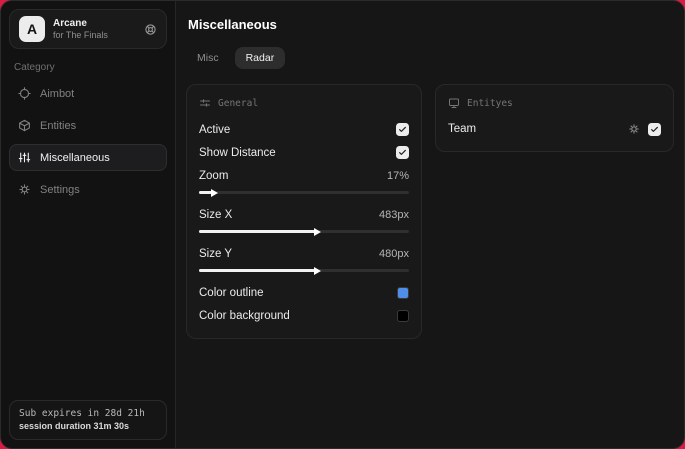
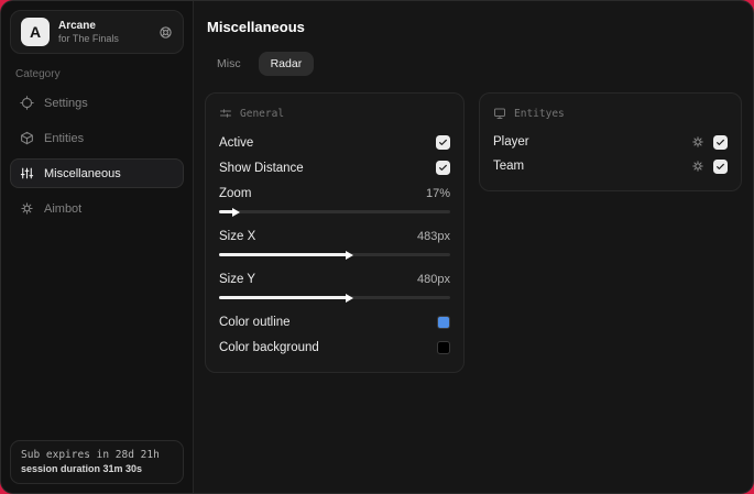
  A
  Arcane
  for The Finals
  Category
- Aimbot
+ Settings
  Entities
  Miscellaneous
- Settings
+ Aimbot
  Sub expires in 28d 21h
  session duration 31m 30s
  Miscellaneous
  Misc
  Radar
  General
  Active
  Show Distance
  Zoom
  17%
  Size X
  483px
  Size Y
  480px
  Color outline
  Color background
  Entityes
+ Player
  Team
